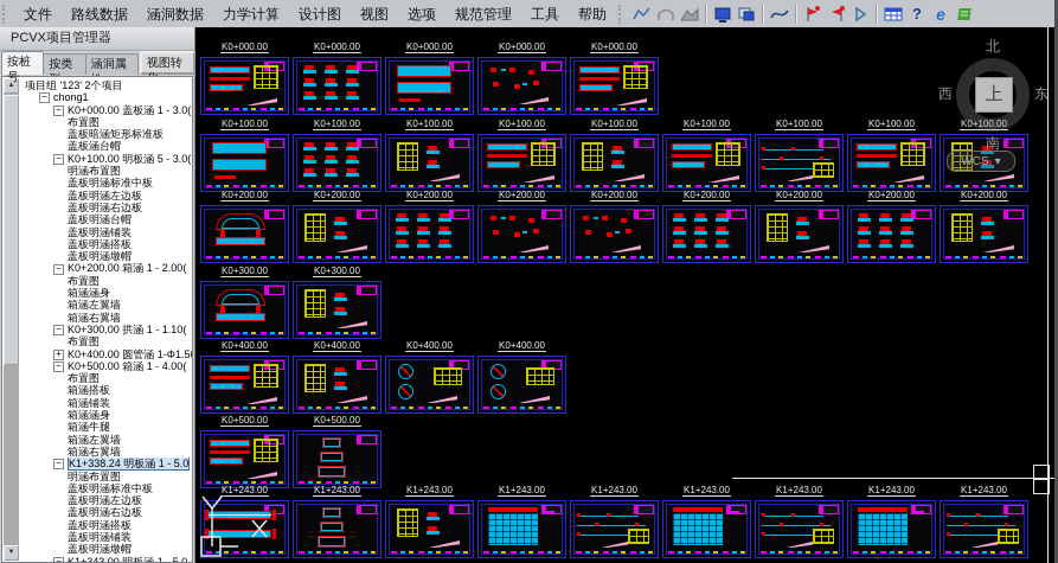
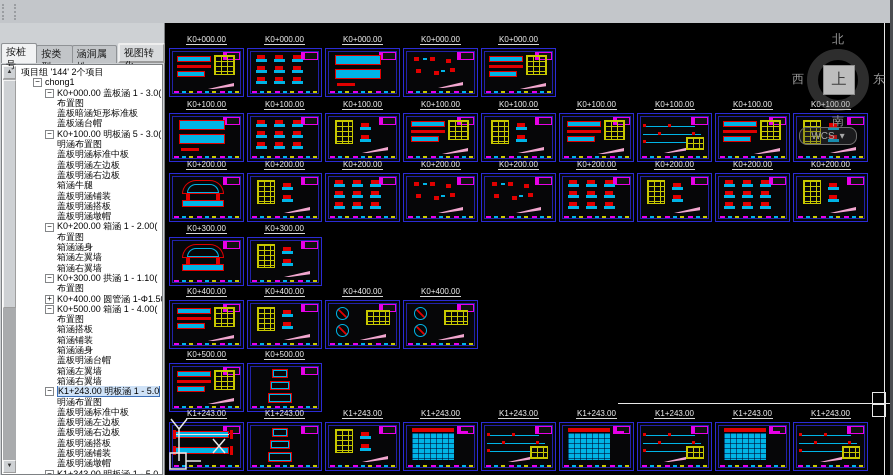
- 文件 路线数据 涵洞数据 力学计算 设计图 视图 选项 规范管理 工具 帮助
- ?
- e
- PCVX项目管理器
  按桩号
  涵洞属
  视图转
- 项目组 '123' 2个项目
+ 项目组 '144' 2个项目
  − chong1
  − K0+000.00 盖板涵 1 - 3.0(
  布置图
  盖板暗涵矩形标准板
  盖板涵台帽
  − K0+100.00 明板涵 5 - 3.0(
  明涵布置图
  盖板明涵标准中板
  盖板明涵左边板
  盖板明涵右边板
- 盖板明涵台帽
+ 箱涵牛腿
  盖板明涵铺装
  盖板明涵搭板
  盖板明涵墩帽
  − K0+200.00 箱涵 1 - 2.00(
  布置图
  箱涵涵身
  箱涵左翼墙
  箱涵右翼墙
  − K0+300.00 拱涵 1 - 1.10(
  布置图
  + K0+400.00 圆管涵 1-Φ1.5
  − K0+500.00 箱涵 1 - 4.00(
  布置图
  箱涵搭板
  箱涵铺装
  箱涵涵身
- 箱涵牛腿
+ 盖板明涵台帽
  箱涵左翼墙
  箱涵右翼墙
- − K1+338.24 明板涵 1 - 5.0
+ − K1+243.00 明板涵 1 - 5.0
  明涵布置图
  盖板明涵标准中板
  盖板明涵左边板
  盖板明涵右边板
  盖板明涵搭板
  盖板明涵铺装
  盖板明涵墩帽
  − K1+343.00 明板涵 1 - 5.0
  K0+000.00
  K0+000.00
  K0+000.00
  K0+000.00
  K0+000.00
  K0+100.00
  K0+100.00
  K0+100.00
  K0+100.00
  K0+100.00
  K0+100.00
  K0+100.00
  K0+100.00
  K0+100.00
  K0+200.00
  K0+200.00
  K0+200.00
  K0+200.00
  K0+200.00
  K0+200.00
  K0+200.00
  K0+200.00
  K0+200.00
  K0+300.00
  K0+300.00
  K0+400.00
  K0+400.00
  K0+400.00
  K0+400.00
  K0+500.00
  K0+500.00
  K1+243.00
  K1+243.00
  K1+243.00
  K1+243.00
  K1+243.00
  K1+243.00
  K1+243.00
  K1+243.00
  K1+243.00
  上
  北
  西
  东
  南
  WCS
  ▾
